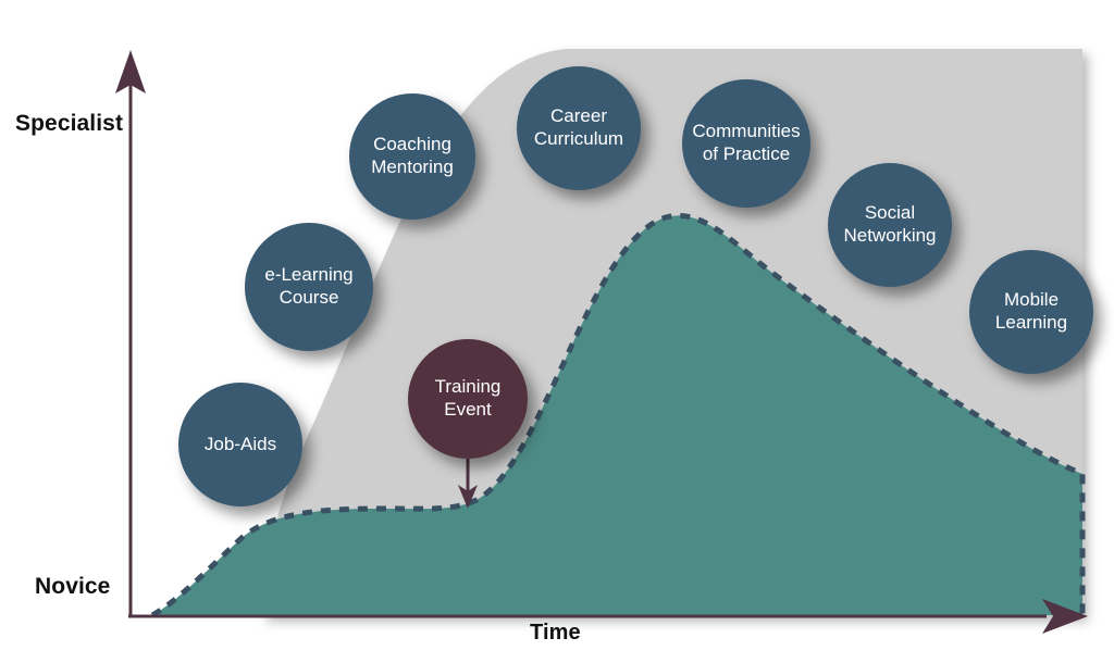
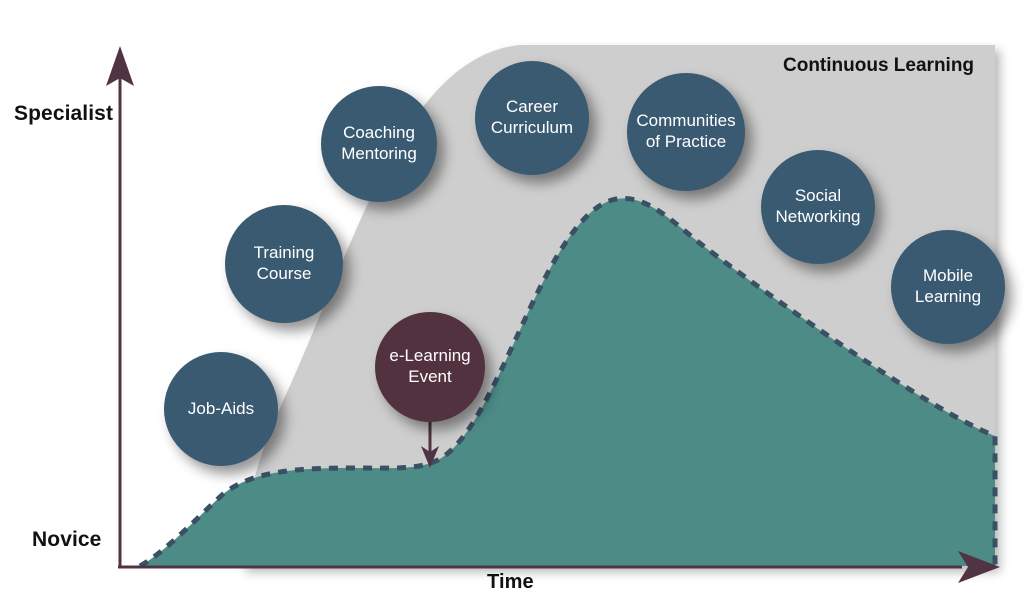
  Specialist
  Novice
  Time
+ Continuous Learning
  Job-Aids
- e-Learning
+ Training
  Course
  Coaching
  Mentoring
  Career
  Curriculum
  Communities
  of Practice
  Social
  Networking
  Mobile
  Learning
- Training
+ e-Learning
  Event
